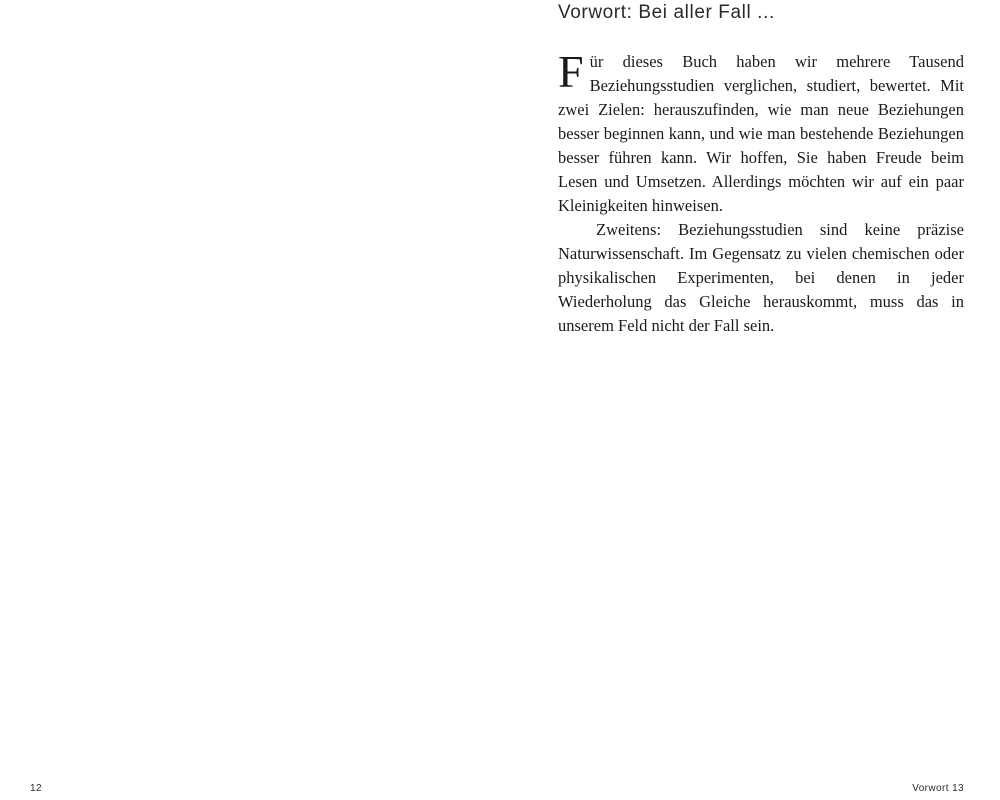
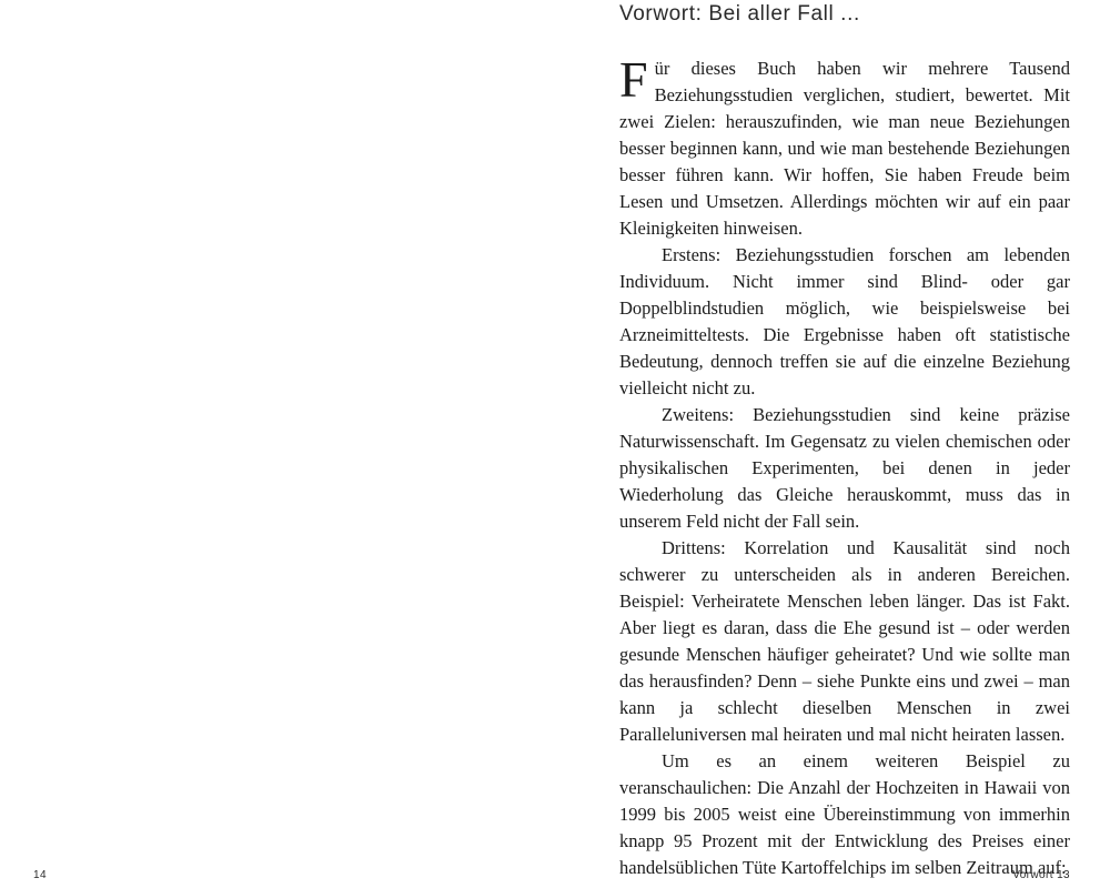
  Vorwort: Bei aller Fall ...
  F
  ür dieses Buch haben wir mehrere Tausend Beziehungsstudien verglichen, studiert, bewertet. Mit zwei Zielen: herauszufinden, wie man neue Beziehungen besser beginnen kann, und wie man bestehende Beziehungen besser führen kann. Wir hoffen, Sie haben Freude beim Lesen und Umsetzen. Allerdings möchten wir auf ein paar Kleinigkeiten hinweisen.
+ Erstens: Beziehungsstudien forschen am lebenden Individuum. Nicht immer sind Blind- oder gar Doppelblindstudien möglich, wie beispielsweise bei Arzneimitteltests. Die Ergebnisse haben oft statistische Bedeutung, dennoch treffen sie auf die einzelne Beziehung vielleicht nicht zu.
  Zweitens: Beziehungsstudien sind keine präzise Naturwissenschaft. Im Gegensatz zu vielen chemischen oder physikalischen Experimenten, bei denen in jeder Wiederholung das Gleiche herauskommt, muss das in unserem Feld nicht der Fall sein.
+ Drittens: Korrelation und Kausalität sind noch schwerer zu unterscheiden als in anderen Bereichen. Beispiel: Verheiratete Menschen leben länger. Das ist Fakt. Aber liegt es daran, dass die Ehe gesund ist – oder werden gesunde Menschen häufiger geheiratet? Und wie sollte man das herausfinden? Denn – siehe Punkte eins und zwei – man kann ja schlecht dieselben Menschen in zwei Paralleluniversen mal heiraten und mal nicht heiraten lassen.
+ Um es an einem weiteren Beispiel zu veranschaulichen: Die Anzahl der Hochzeiten in Hawaii von 1999 bis 2005 weist eine Übereinstimmung von immerhin knapp 95 Prozent mit der Entwicklung des Preises einer handelsüblichen Tüte Kartoffelchips im selben Zeitraum auf:
- 12
+ 14
  Vorwort 13
